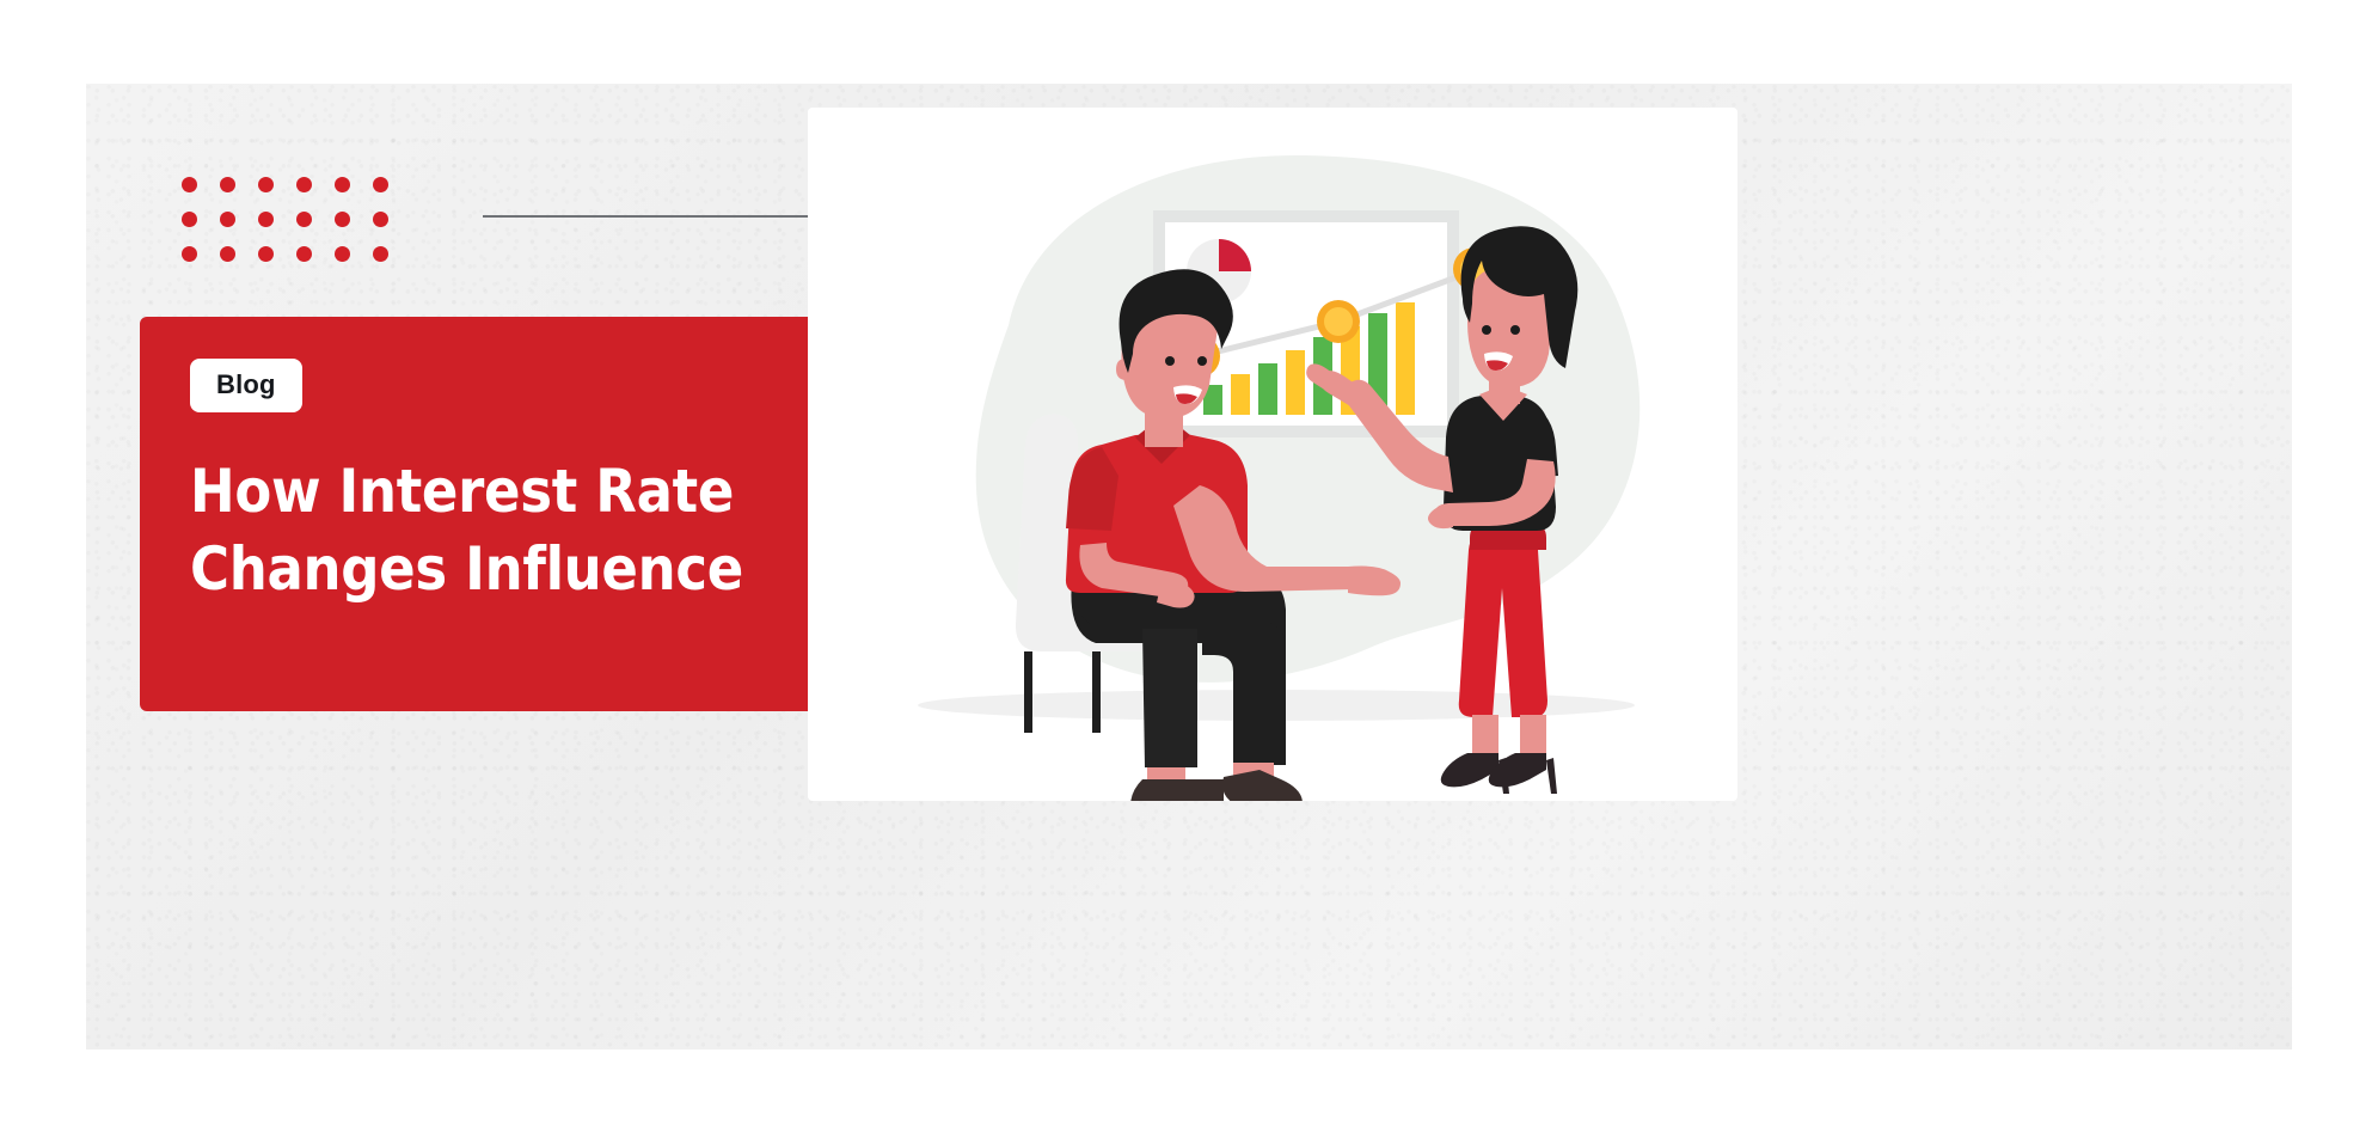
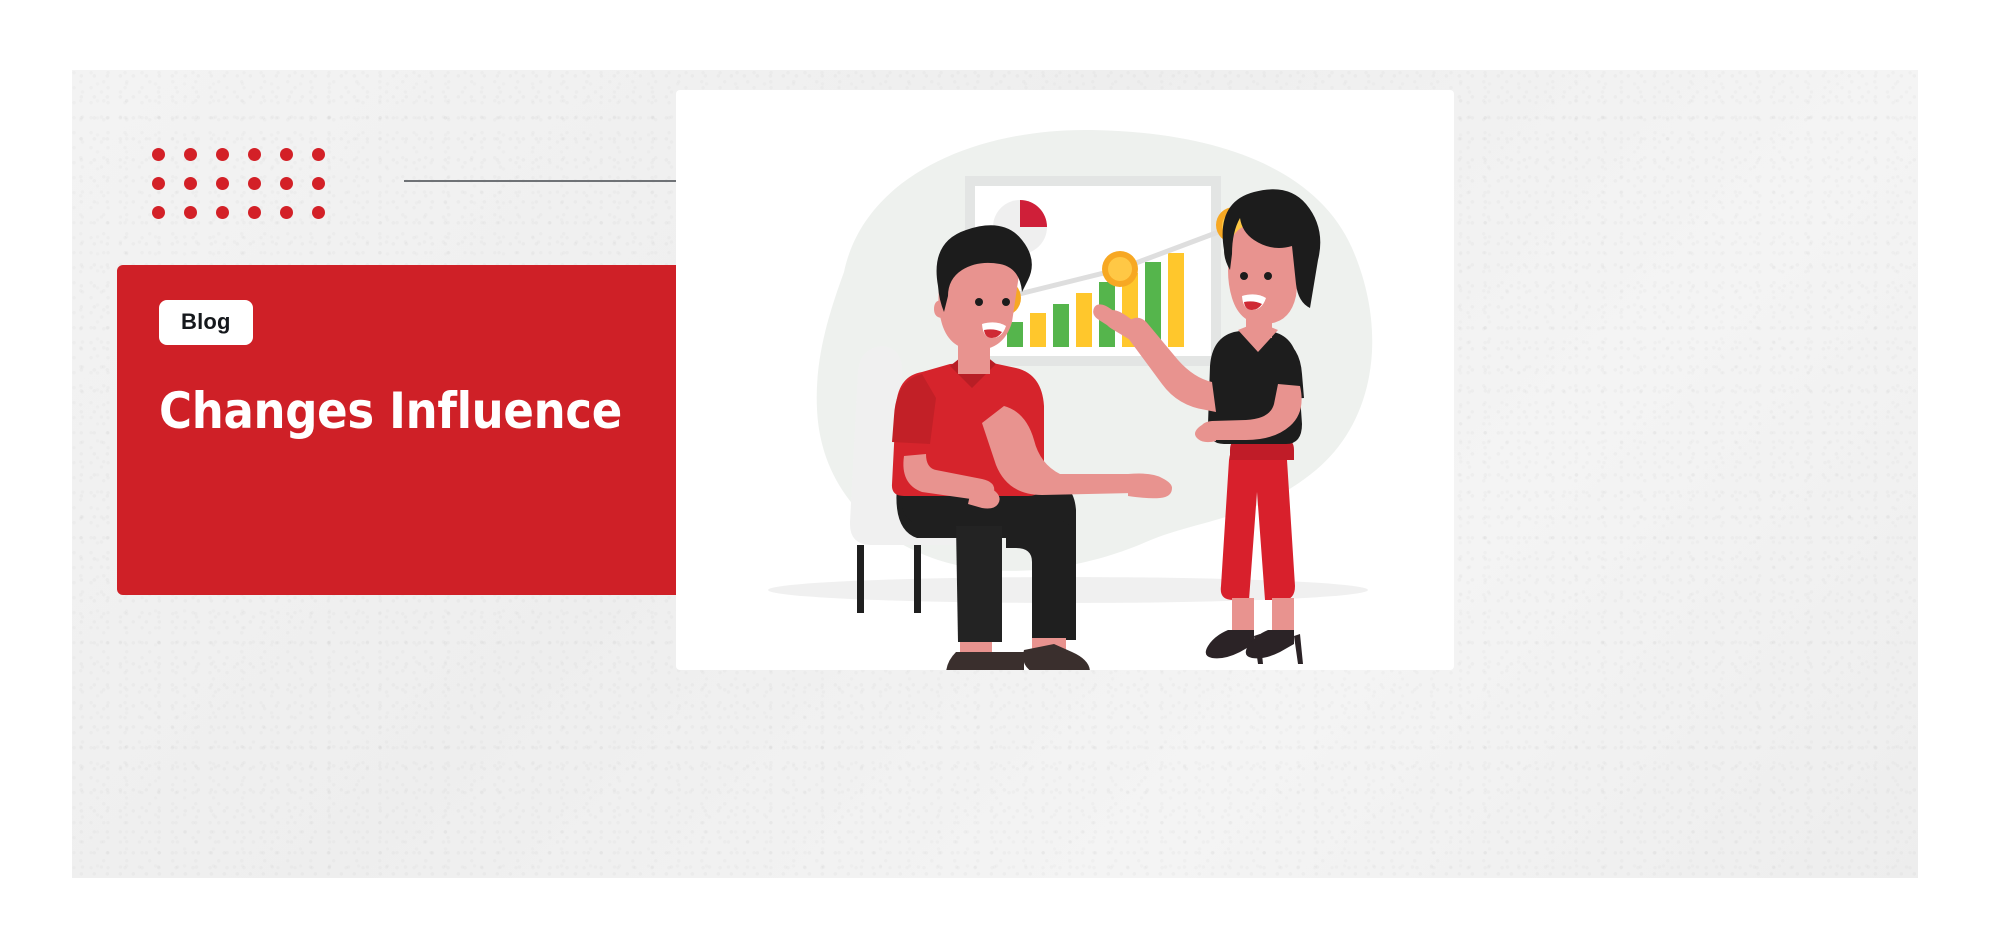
  Blog
- How Interest Rate
  Changes Influence
